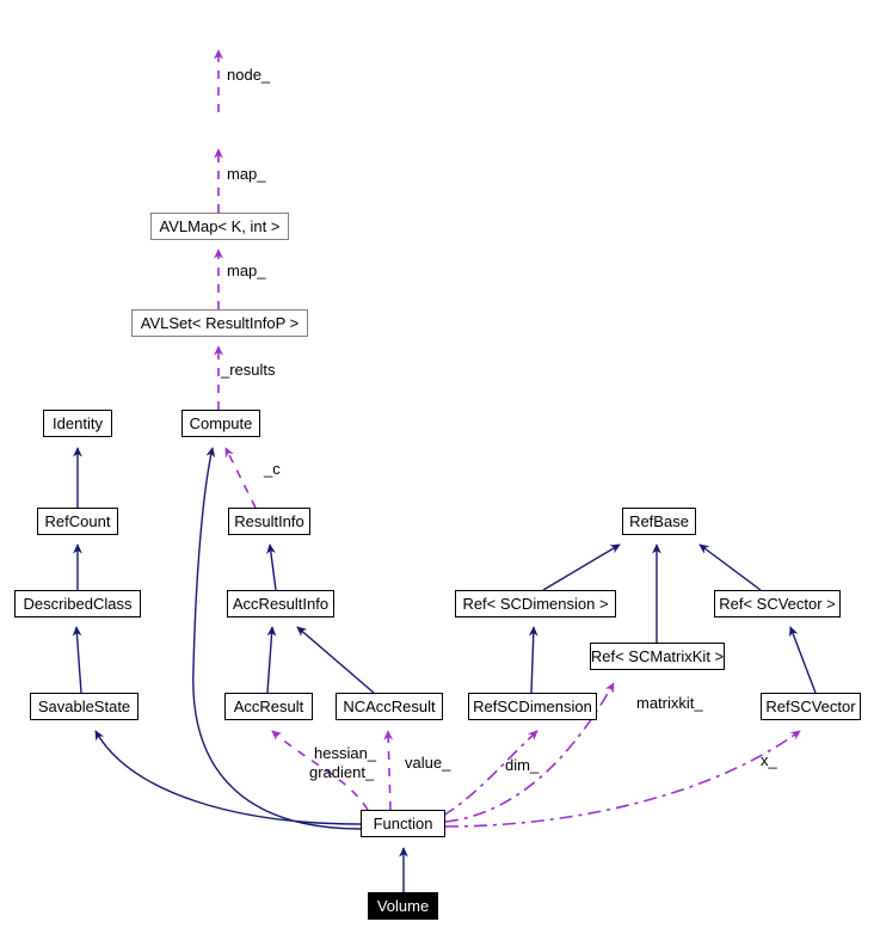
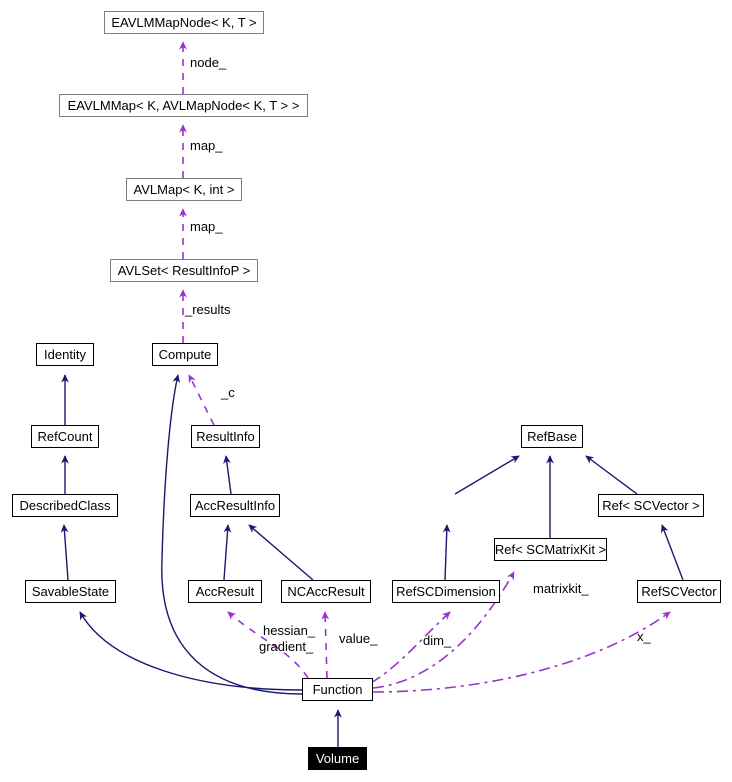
+ EAVLMMapNode< K, T >
+ EAVLMMap< K, AVLMapNode< K, T > >
  AVLMap< K, int >
  AVLSet< ResultInfoP >
  Identity
  Compute
  RefCount
  ResultInfo
  RefBase
  DescribedClass
  AccResultInfo
- Ref< SCDimension >
  Ref< SCVector >
  Ref< SCMatrixKit >
  SavableState
  AccResult
  NCAccResult
  RefSCDimension
  RefSCVector
  Function
  Volume
  node_
  map_
  map_
  _results
  _c
  hessian_
  gradient_
  value_
  dim_
  matrixkit_
  x_
